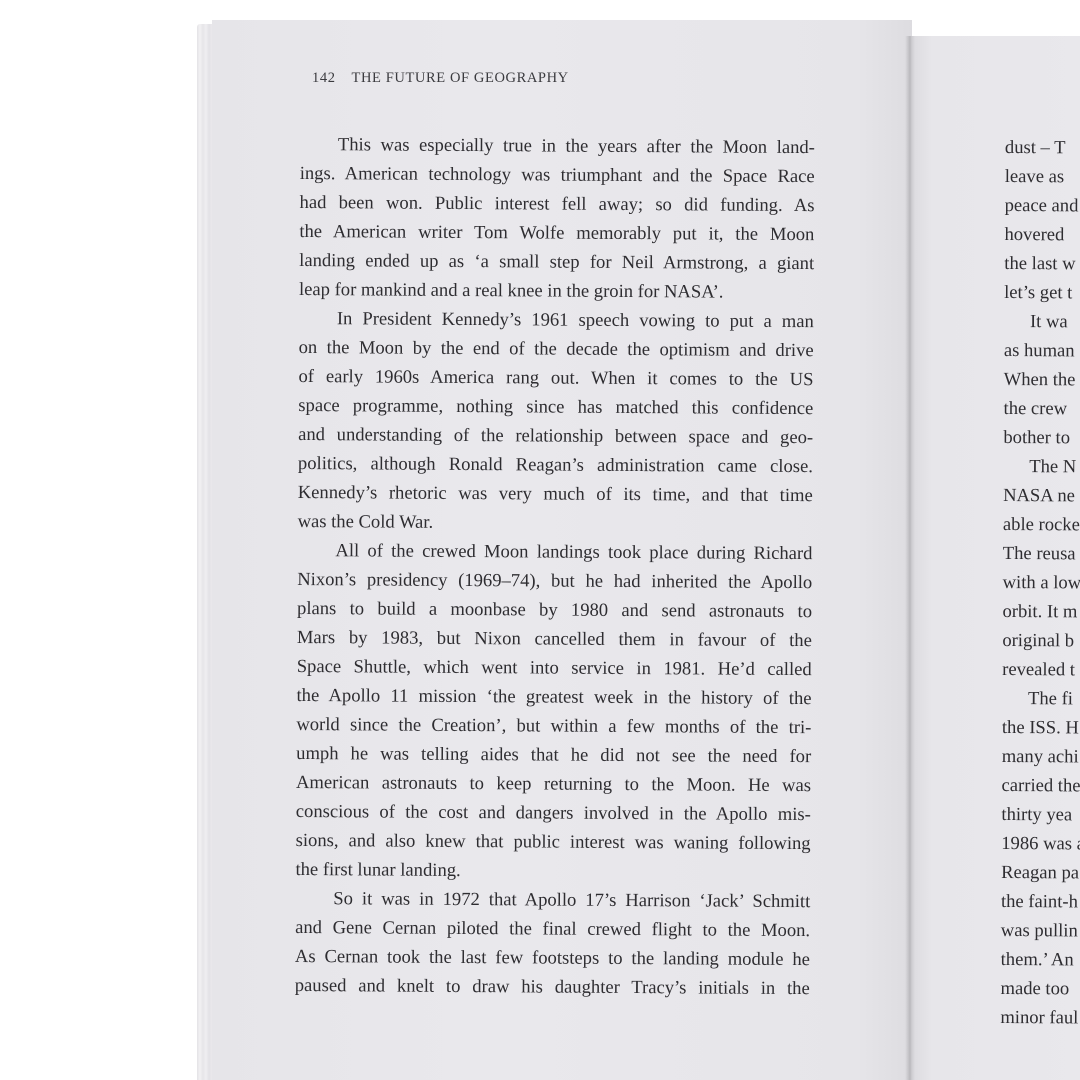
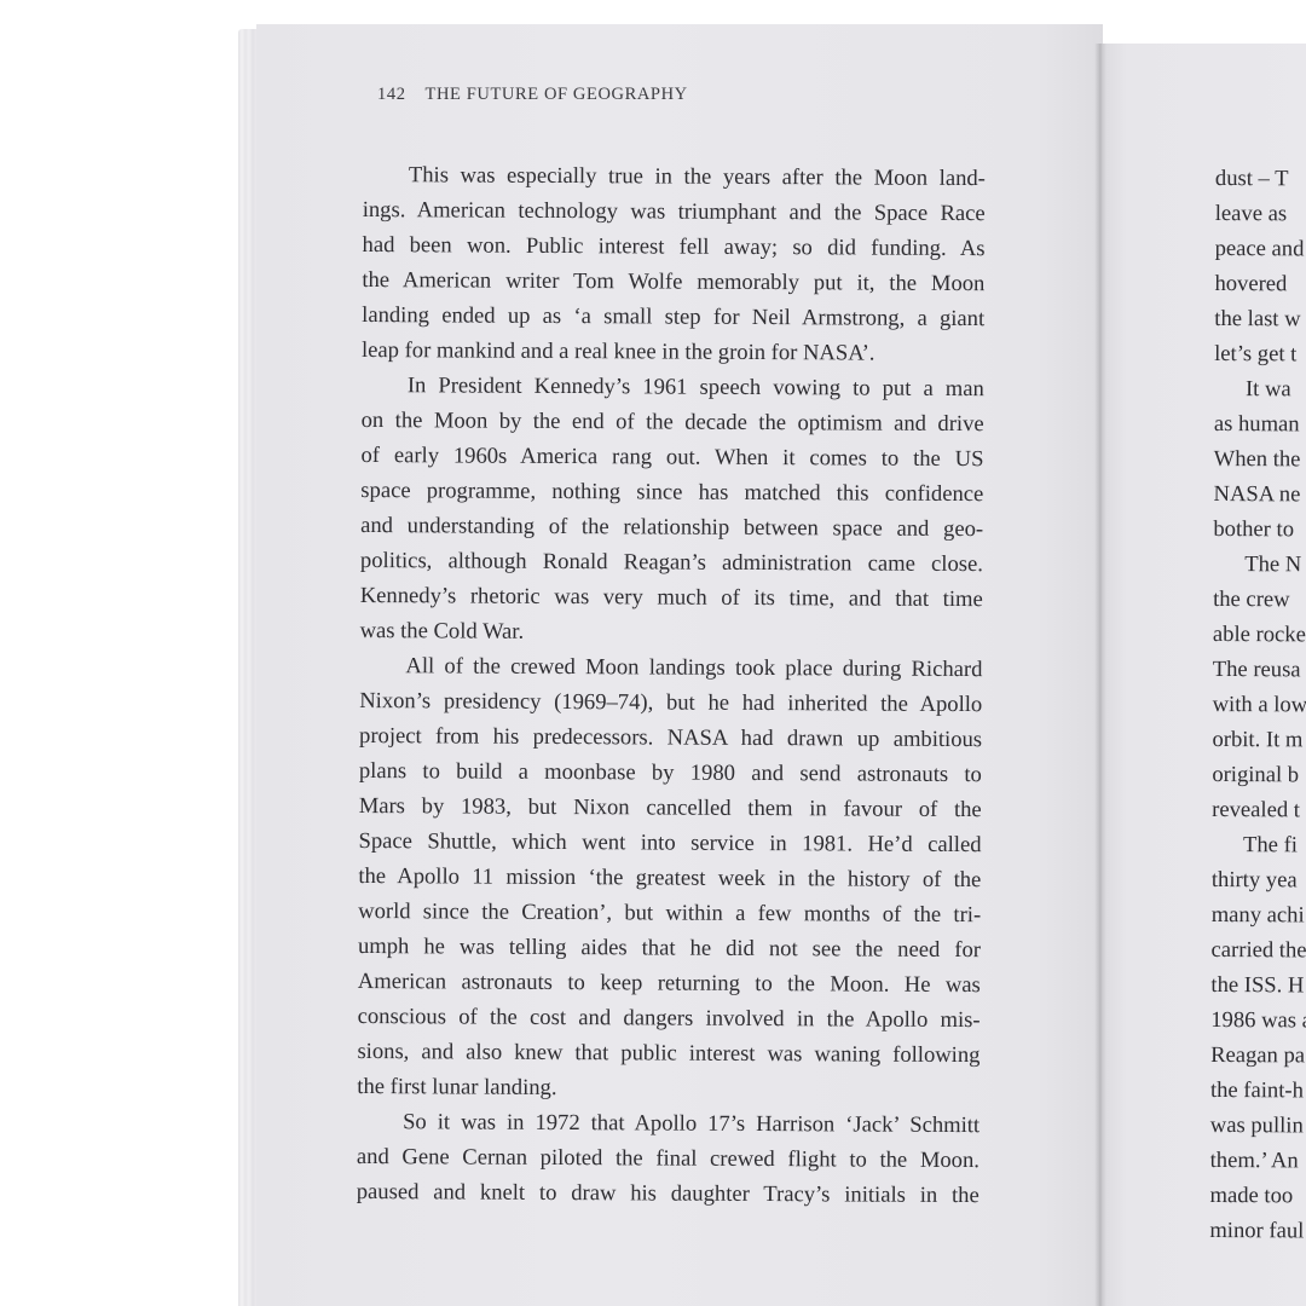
  142 THE FUTURE OF GEOGRAPHY
  This was especially true in the years after the Moon land-
  ings. American technology was triumphant and the Space Race
  had been won. Public interest fell away; so did funding. As
  the American writer Tom Wolfe memorably put it, the Moon
  landing ended up as ‘a small step for Neil Armstrong, a giant
  leap for mankind and a real knee in the groin for NASA’.
  In President Kennedy’s 1961 speech vowing to put a man
  on the Moon by the end of the decade the optimism and drive
  of early 1960s America rang out. When it comes to the US
  space programme, nothing since has matched this confidence
  and understanding of the relationship between space and geo-
  politics, although Ronald Reagan’s administration came close.
  Kennedy’s rhetoric was very much of its time, and that time
  was the Cold War.
  All of the crewed Moon landings took place during Richard
  Nixon’s presidency (1969–74), but he had inherited the Apollo
+ project from his predecessors. NASA had drawn up ambitious
  plans to build a moonbase by 1980 and send astronauts to
  Mars by 1983, but Nixon cancelled them in favour of the
  Space Shuttle, which went into service in 1981. He’d called
  the Apollo 11 mission ‘the greatest week in the history of the
  world since the Creation’, but within a few months of the tri-
  umph he was telling aides that he did not see the need for
  American astronauts to keep returning to the Moon. He was
  conscious of the cost and dangers involved in the Apollo mis-
  sions, and also knew that public interest was waning following
  the first lunar landing.
  So it was in 1972 that Apollo 17’s Harrison ‘Jack’ Schmitt
  and Gene Cernan piloted the final crewed flight to the Moon.
- As Cernan took the last few footsteps to the landing module he
  paused and knelt to draw his daughter Tracy’s initials in the
  dust – T
  leave as
  peace and
  hovered
  the last w
  let’s get t
  It wa
  as human
  When the
- the crew
+ NASA ne
  bother to
  The N
- NASA ne
+ the crew
  able rocke
  The reusa
  with a low
  orbit. It m
  original b
  revealed t
  The fi
- the ISS. H
+ thirty yea
  many achi
  carried the
- thirty yea
+ the ISS. H
  1986 was
  Reagan pa
  the faint-h
  was pullin
  them.’ An
  made too
  minor faul
